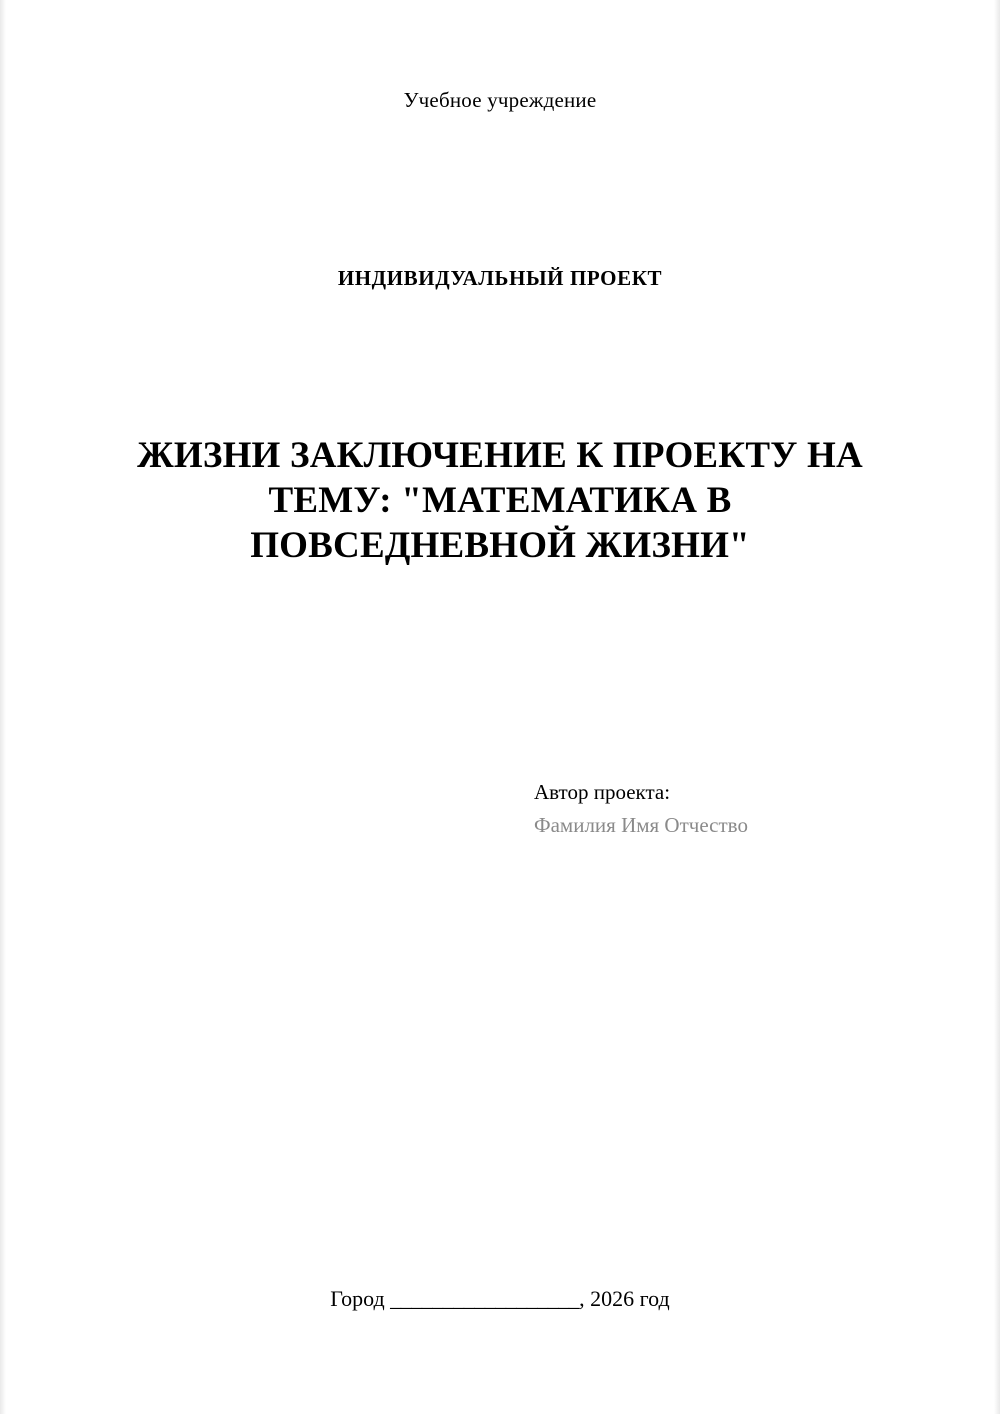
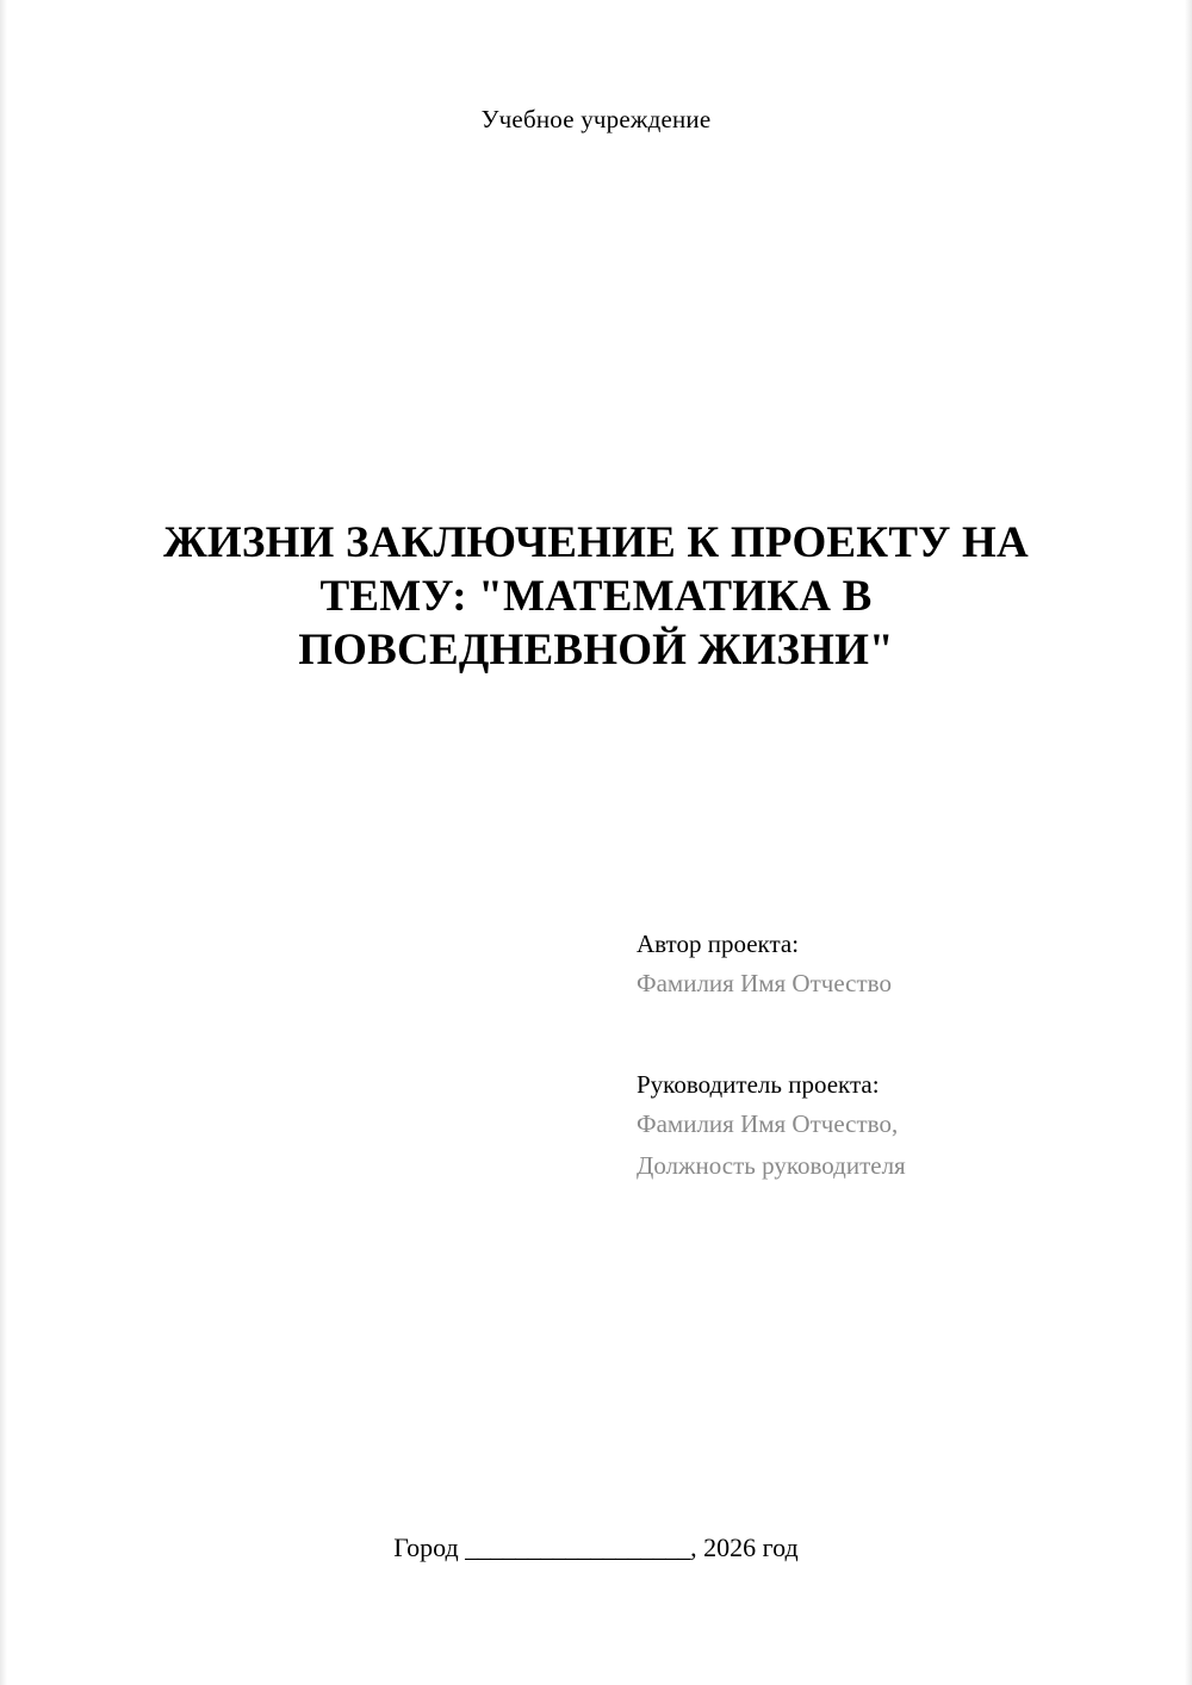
  Учебное учреждение
- ИНДИВИДУАЛЬНЫЙ ПРОЕКТ
  ЖИЗНИ ЗАКЛЮЧЕНИЕ К ПРОЕКТУ НА ТЕМУ: "МАТЕМАТИКА В ПОВСЕДНЕВНОЙ ЖИЗНИ"
  Автор проекта:
  Фамилия Имя Отчество
+ Руководитель проекта:
+ Фамилия Имя Отчество,
+ Должность руководителя
  Город __________________, 2026 год
